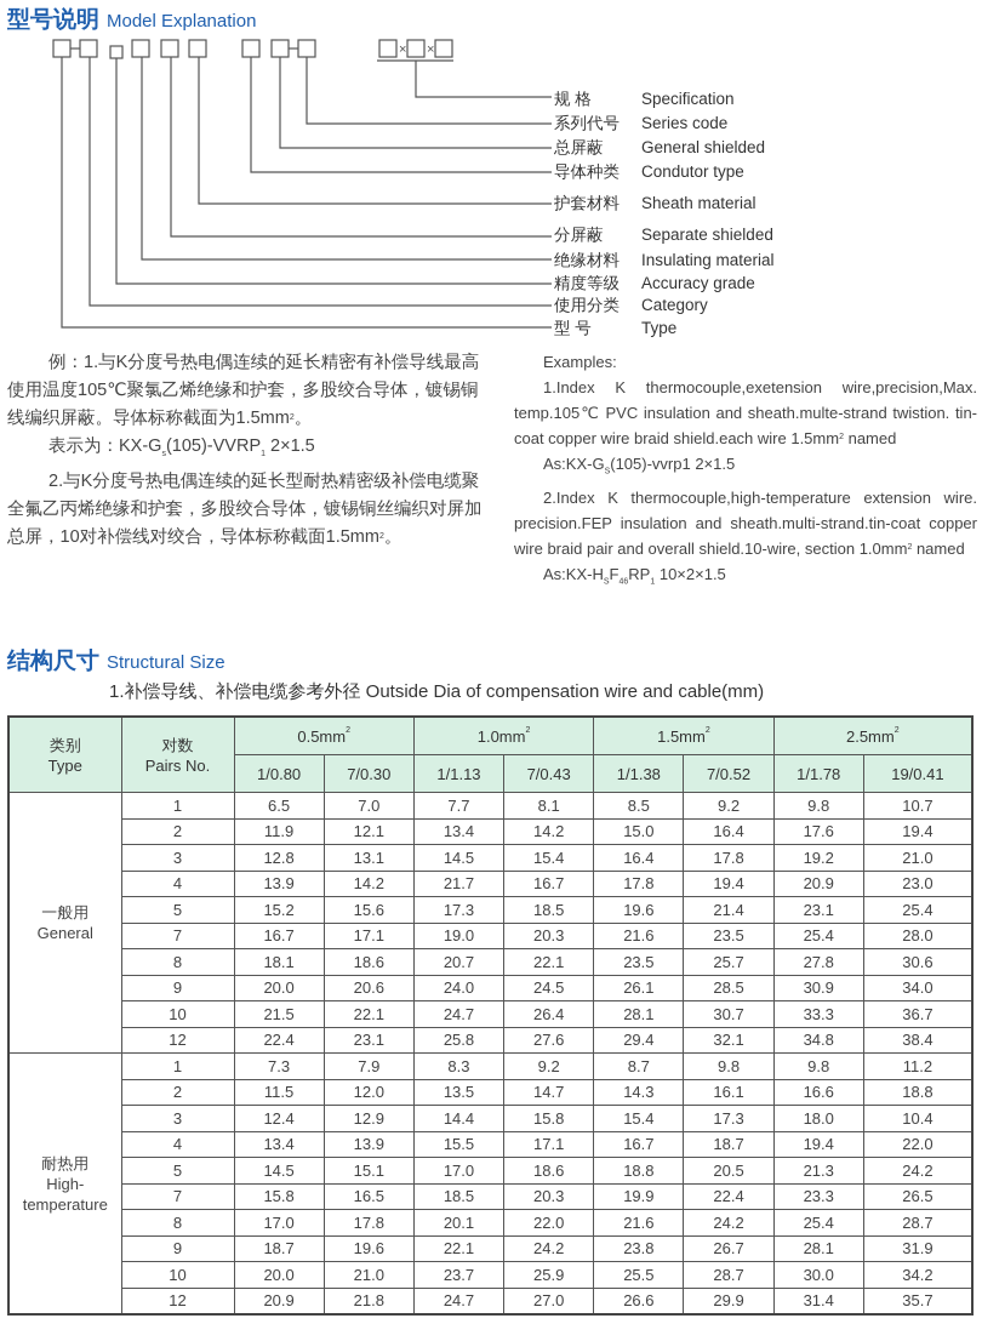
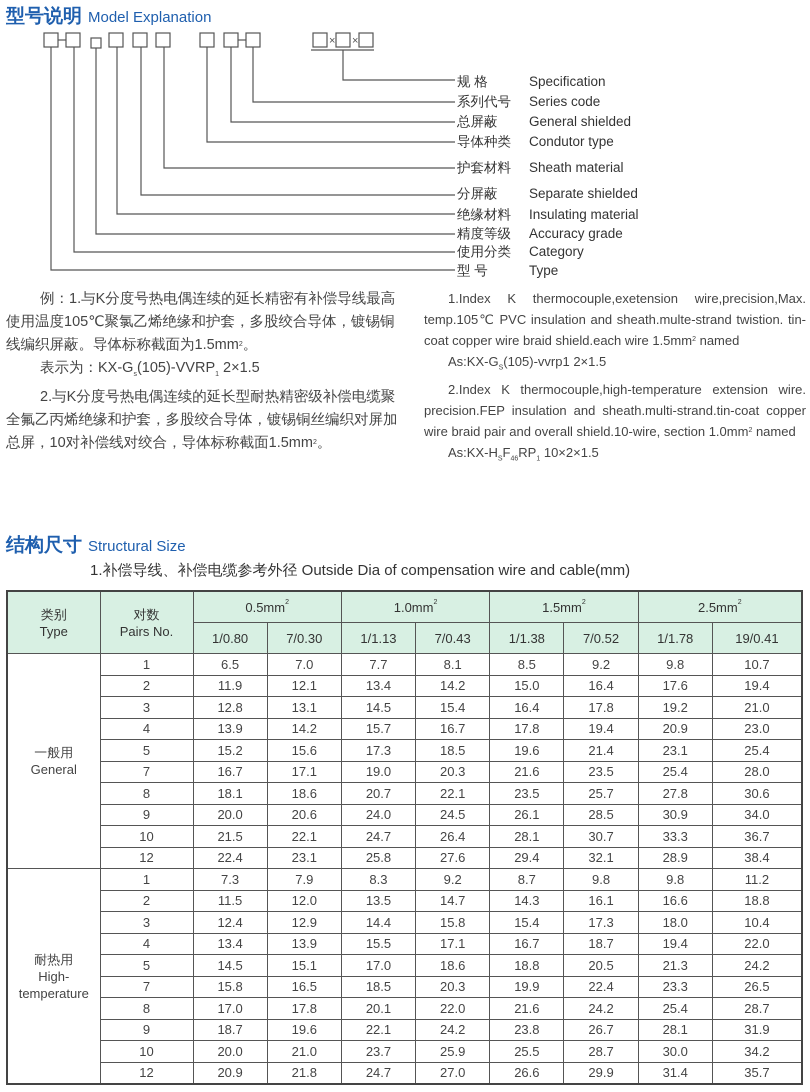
  型号说明 Model Explanation
  ×
  ×
  规 格 Specification
  系列代号 Series code
  总屏蔽 General shielded
  导体种类 Condutor type
  护套材料 Sheath material
  分屏蔽 Separate shielded
  绝缘材料 Insulating material
  精度等级 Accuracy grade
  使用分类 Category
  型 号 Type
  例：1.与K分度号热电偶连续的延长精密有补偿导线最高使用温度105℃聚氯乙烯绝缘和护套，多股绞合导体，镀锡铜线编织屏蔽。导体标称截面为1.5mm 。
  表示为：KX-G (105)-VVRP 2×1.5
  2.与K分度号热电偶连续的延长型耐热精密级补偿电缆聚全氟乙丙烯绝缘和护套，多股绞合导体，镀锡铜丝编织对屏加总屏，10对补偿线对绞合，导体标称截面1.5mm 。
- Examples:
  1.Index K thermocouple,exetension wire,precision,Max. temp.105℃ PVC insulation and sheath.multe-strand twistion. tin-coat copper wire braid shield.each wire 1.5mm named
  As:KX-G (105)-vvrp1 2×1.5
  2.Index K thermocouple,high-temperature extension wire. precision.FEP insulation and sheath.multi-strand.tin-coat copper wire braid pair and overall shield.10-wire, section 1.0mm named
  As:KX-H F RP 10×2×1.5
  结构尺寸 Structural Size
  1.补偿导线、补偿电缆参考外径 Outside Dia of compensation wire and cable(mm)
  类别Type	对数Pairs No.	0.5mm	1.0mm	1.5mm	2.5mm
  1/0.80	7/0.30	1/1.13	7/0.43	1/1.38	7/0.52	1/1.78	19/0.41
  一般用General	1	6.5	7.0	7.7	8.1	8.5	9.2	9.8	10.7
  2	11.9	12.1	13.4	14.2	15.0	16.4	17.6	19.4
  3	12.8	13.1	14.5	15.4	16.4	17.8	19.2	21.0
- 4	13.9	14.2	21.7	16.7	17.8	19.4	20.9	23.0
+ 4	13.9	14.2	15.7	16.7	17.8	19.4	20.9	23.0
  5	15.2	15.6	17.3	18.5	19.6	21.4	23.1	25.4
  7	16.7	17.1	19.0	20.3	21.6	23.5	25.4	28.0
  8	18.1	18.6	20.7	22.1	23.5	25.7	27.8	30.6
  9	20.0	20.6	24.0	24.5	26.1	28.5	30.9	34.0
  10	21.5	22.1	24.7	26.4	28.1	30.7	33.3	36.7
- 12	22.4	23.1	25.8	27.6	29.4	32.1	34.8	38.4
+ 12	22.4	23.1	25.8	27.6	29.4	32.1	28.9	38.4
  耐热用High-temperature	1	7.3	7.9	8.3	9.2	8.7	9.8	9.8	11.2
  2	11.5	12.0	13.5	14.7	14.3	16.1	16.6	18.8
  3	12.4	12.9	14.4	15.8	15.4	17.3	18.0	10.4
  4	13.4	13.9	15.5	17.1	16.7	18.7	19.4	22.0
  5	14.5	15.1	17.0	18.6	18.8	20.5	21.3	24.2
  7	15.8	16.5	18.5	20.3	19.9	22.4	23.3	26.5
  8	17.0	17.8	20.1	22.0	21.6	24.2	25.4	28.7
  9	18.7	19.6	22.1	24.2	23.8	26.7	28.1	31.9
  10	20.0	21.0	23.7	25.9	25.5	28.7	30.0	34.2
  12	20.9	21.8	24.7	27.0	26.6	29.9	31.4	35.7
